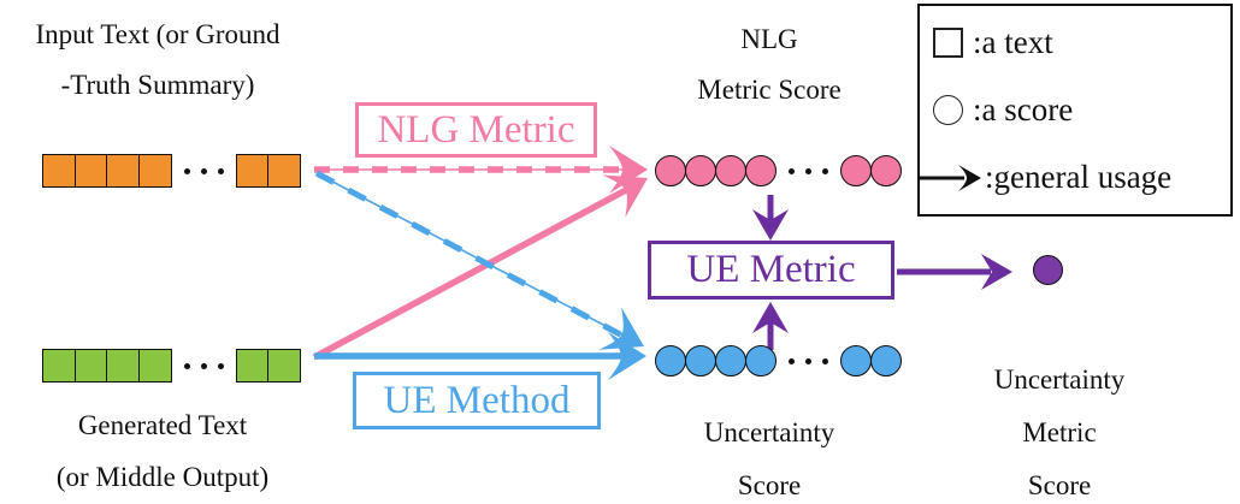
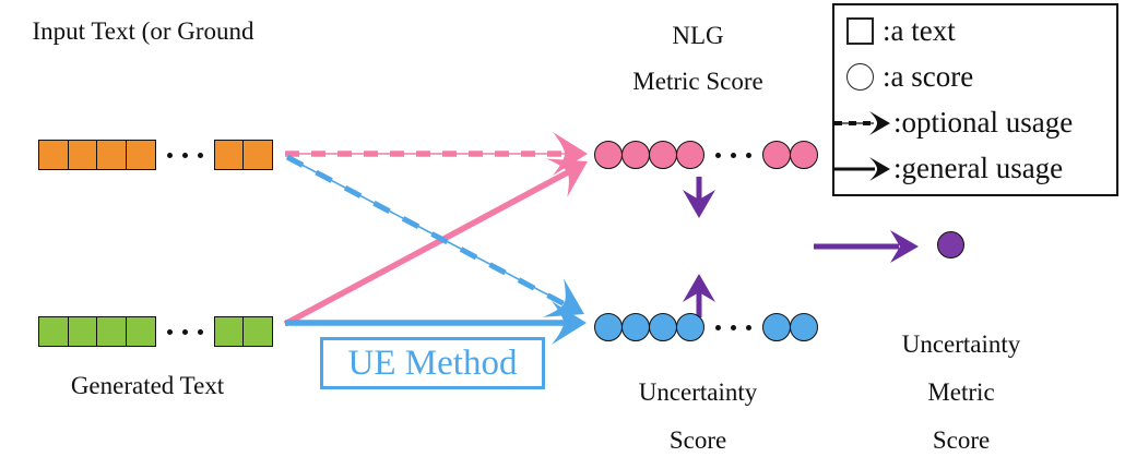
  Input Text (or Ground
- -Truth Summary)
- NLG Metric
  NLG
  Metric Score
  :a text
  :a score
+ :optional usage
  :general usage
- UE Metric
  UE Method
  Generated Text
- (or Middle Output)
  Uncertainty
  Score
  Uncertainty
  Metric
  Score
